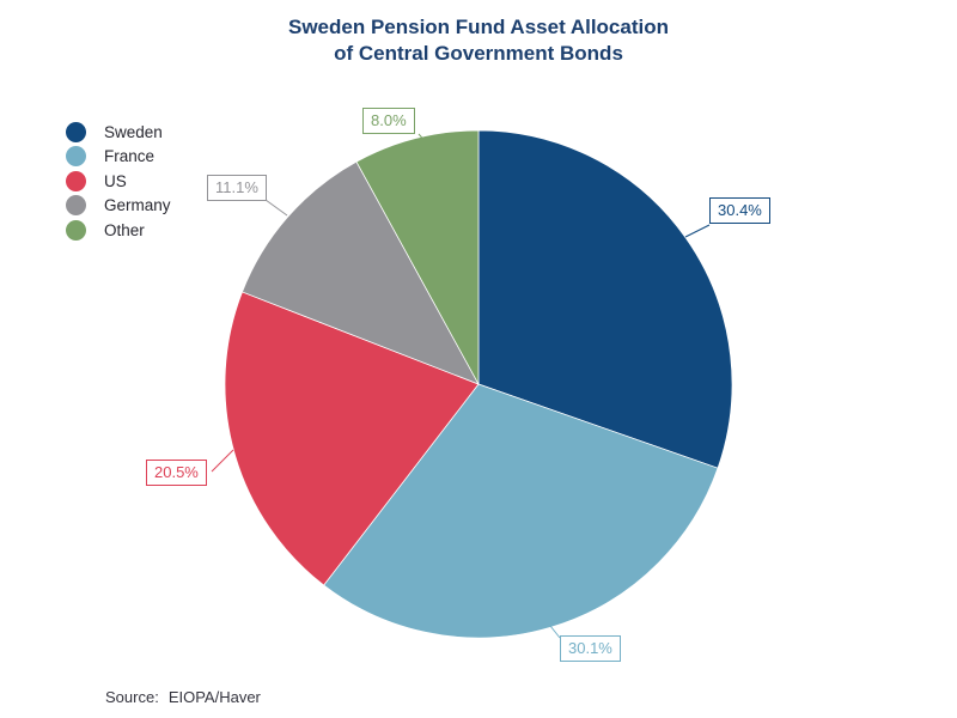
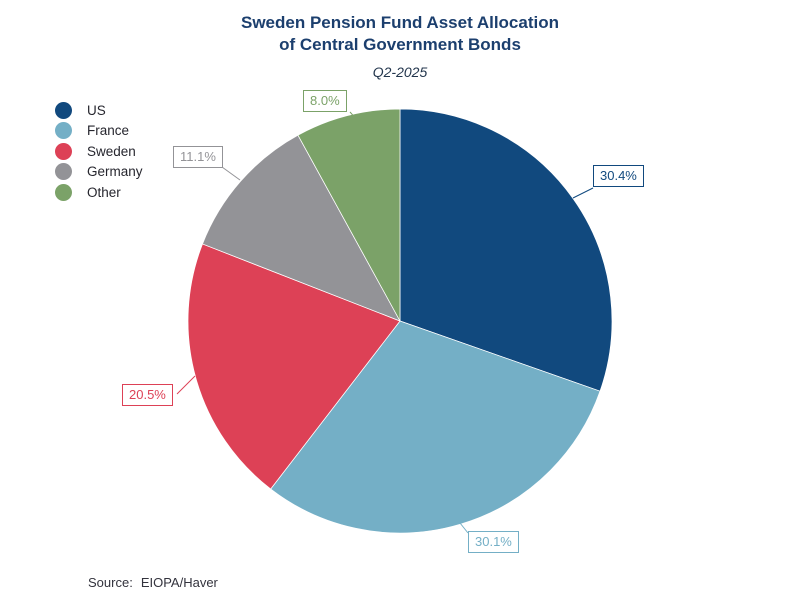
  Sweden Pension Fund Asset Allocation
  of Central Government Bonds
+ Q2-2025
- Sweden
+ US
  France
- US
+ Sweden
  Germany
  Other
  30.4%
  30.1%
  20.5%
  11.1%
  8.0%
  Source: EIOPA/Haver
